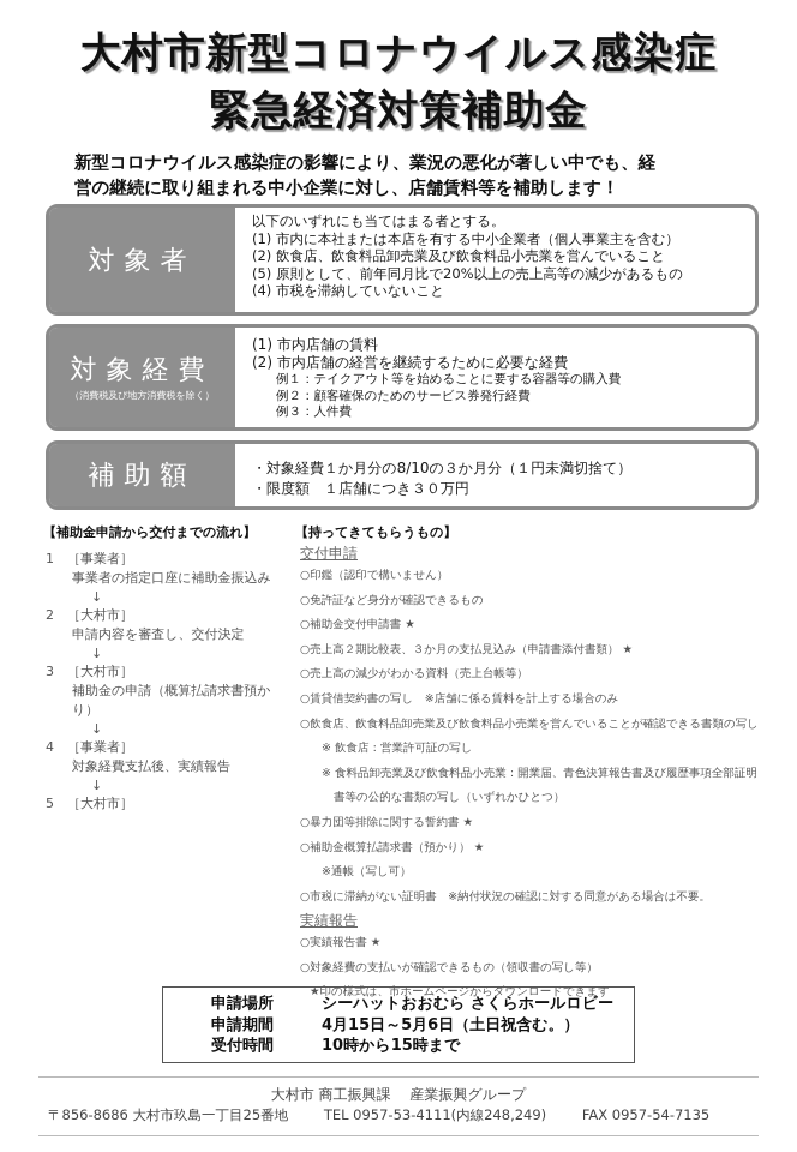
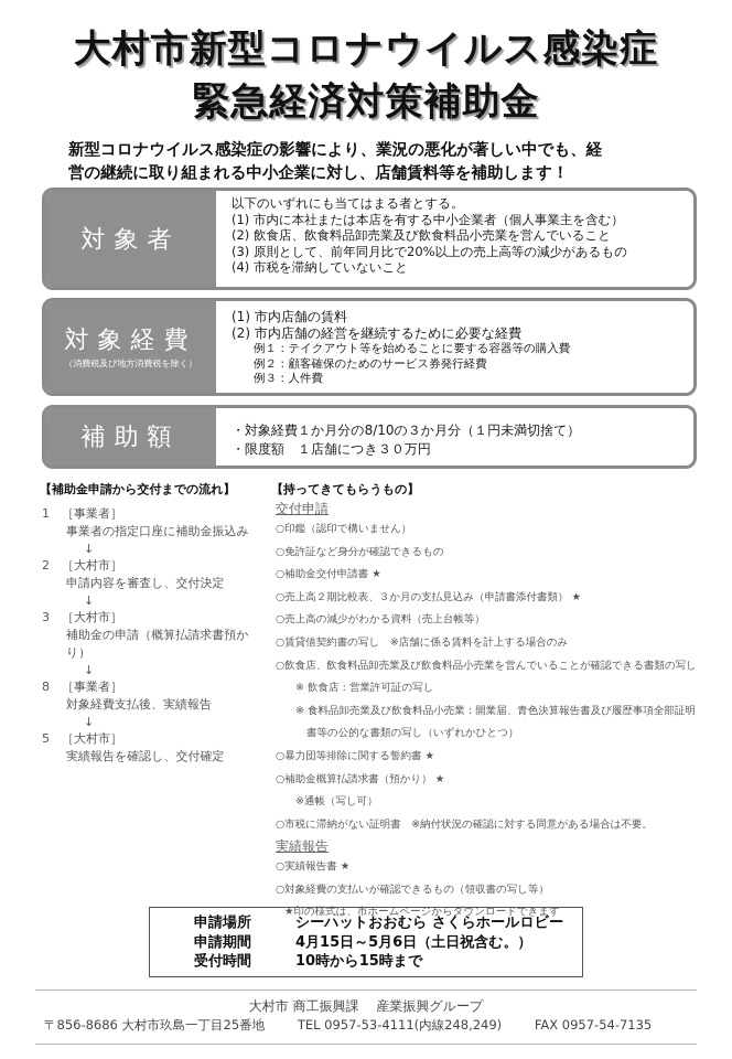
  大村市新型コロナウイルス感染症
  緊急経済対策補助金
  新型コロナウイルス感染症の影響により、業況の悪化が著しい中でも、経
  営の継続に取り組まれる中小企業に対し、店舗賃料等を補助します！
  対象者
  以下のいずれにも当てはまる者とする。
  (1) 市内に本社または本店を有する中小企業者（個人事業主を含む）
  (2) 飲食店、飲食料品卸売業及び飲食料品小売業を営んでいること
- (5) 原則として、前年同月比で20%以上の売上高等の減少があるもの
+ (3) 原則として、前年同月比で20%以上の売上高等の減少があるもの
  (4) 市税を滞納していないこと
  対象経費
  （消費税及び地方消費税を除く）
  (1) 市内店舗の賃料
  (2) 市内店舗の経営を継続するために必要な経費
  例１：テイクアウト等を始めることに要する容器等の購入費
  例２：顧客確保のためのサービス券発行経費
  例３：人件費
  補助額
  ・対象経費１か月分の8/10の３か月分（１円未満切捨て）
  ・限度額 １店舗につき３０万円
  【補助金申請から交付までの流れ】
  1 ［事業者］
  事業者の指定口座に補助金振込み
  ↓
  2 ［大村市］
  申請内容を審査し、交付決定
  ↓
  3 ［大村市］
  補助金の申請（概算払請求書預かり）
  ↓
- 4 ［事業者］
+ 8 ［事業者］
  対象経費支払後、実績報告
  ↓
  5 ［大村市］
+ 実績報告を確認し、交付確定
  【持ってきてもらうもの】
  交付申請
  ○印鑑（認印で構いません）
  ○免許証など身分が確認できるもの
  ○補助金交付申請書 ★
  ○売上高２期比較表、３か月の支払見込み（申請書添付書類） ★
  ○売上高の減少がわかる資料（売上台帳等）
  ○賃貸借契約書の写し ※店舗に係る賃料を計上する場合のみ
  ○飲食店、飲食料品卸売業及び飲食料品小売業を営んでいることが確認できる書類の写し
  ※ 飲食店：営業許可証の写し
  ※ 食料品卸売業及び飲食料品小売業：開業届、青色決算報告書及び履歴事項全部証明
  書等の公的な書類の写し（いずれかひとつ）
  ○暴力団等排除に関する誓約書 ★
  ○補助金概算払請求書（預かり） ★
  ※通帳（写し可）
  ○市税に滞納がない証明書 ※納付状況の確認に対する同意がある場合は不要。
  実績報告
  ○実績報告書 ★
  ○対象経費の支払いが確認できるもの（領収書の写し等）
  ★印の様式は、市ホームページからダウンロードできます
  申請場所
  シーハットおおむら さくらホールロビー
  申請期間
  4月15日～5月6日（土日祝含む。）
  受付時間
  10時から15時まで
  大村市 商工振興課 産業振興グループ
  〒856-8686 大村市玖島一丁目25番地 TEL 0957-53-4111(内線248,249) FAX 0957-54-7135
